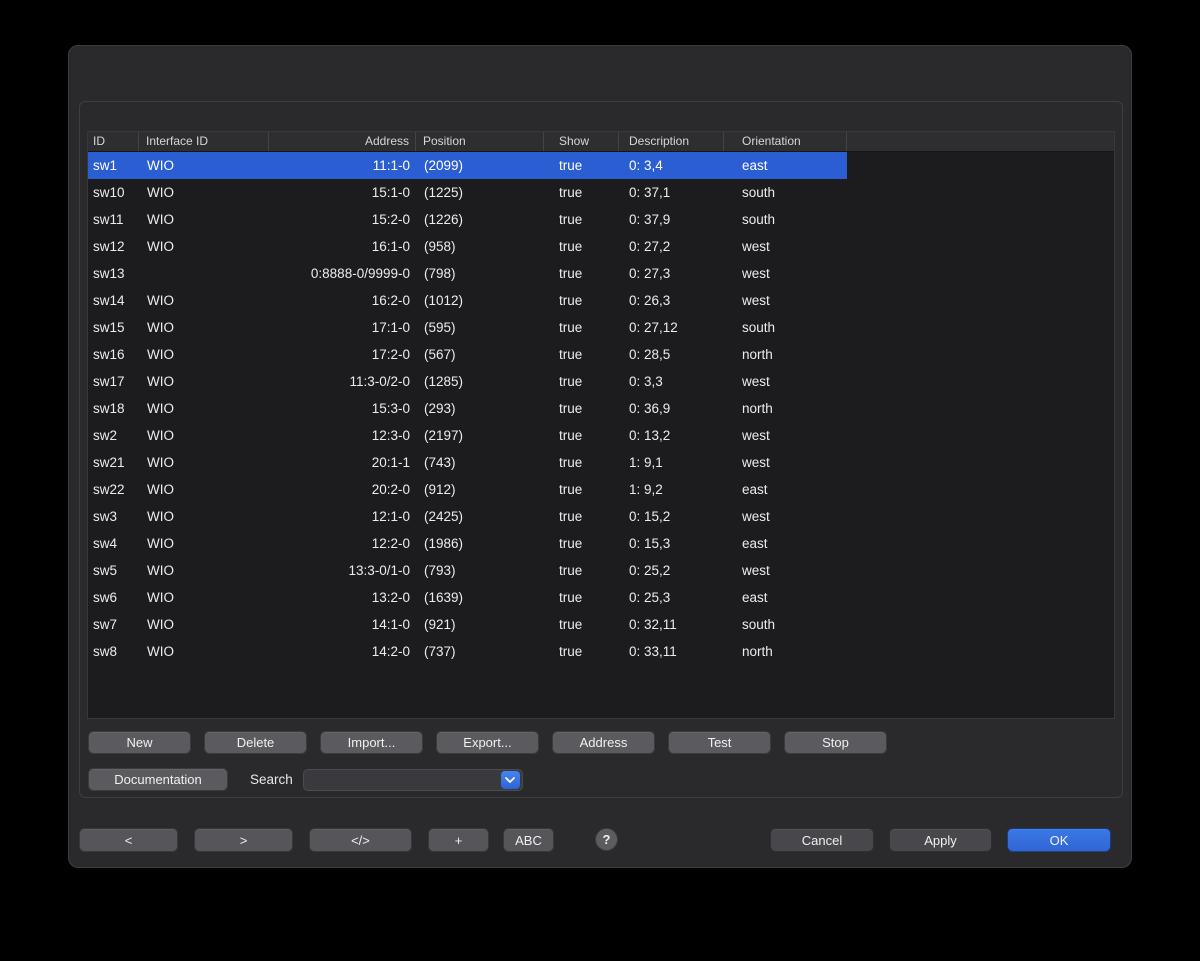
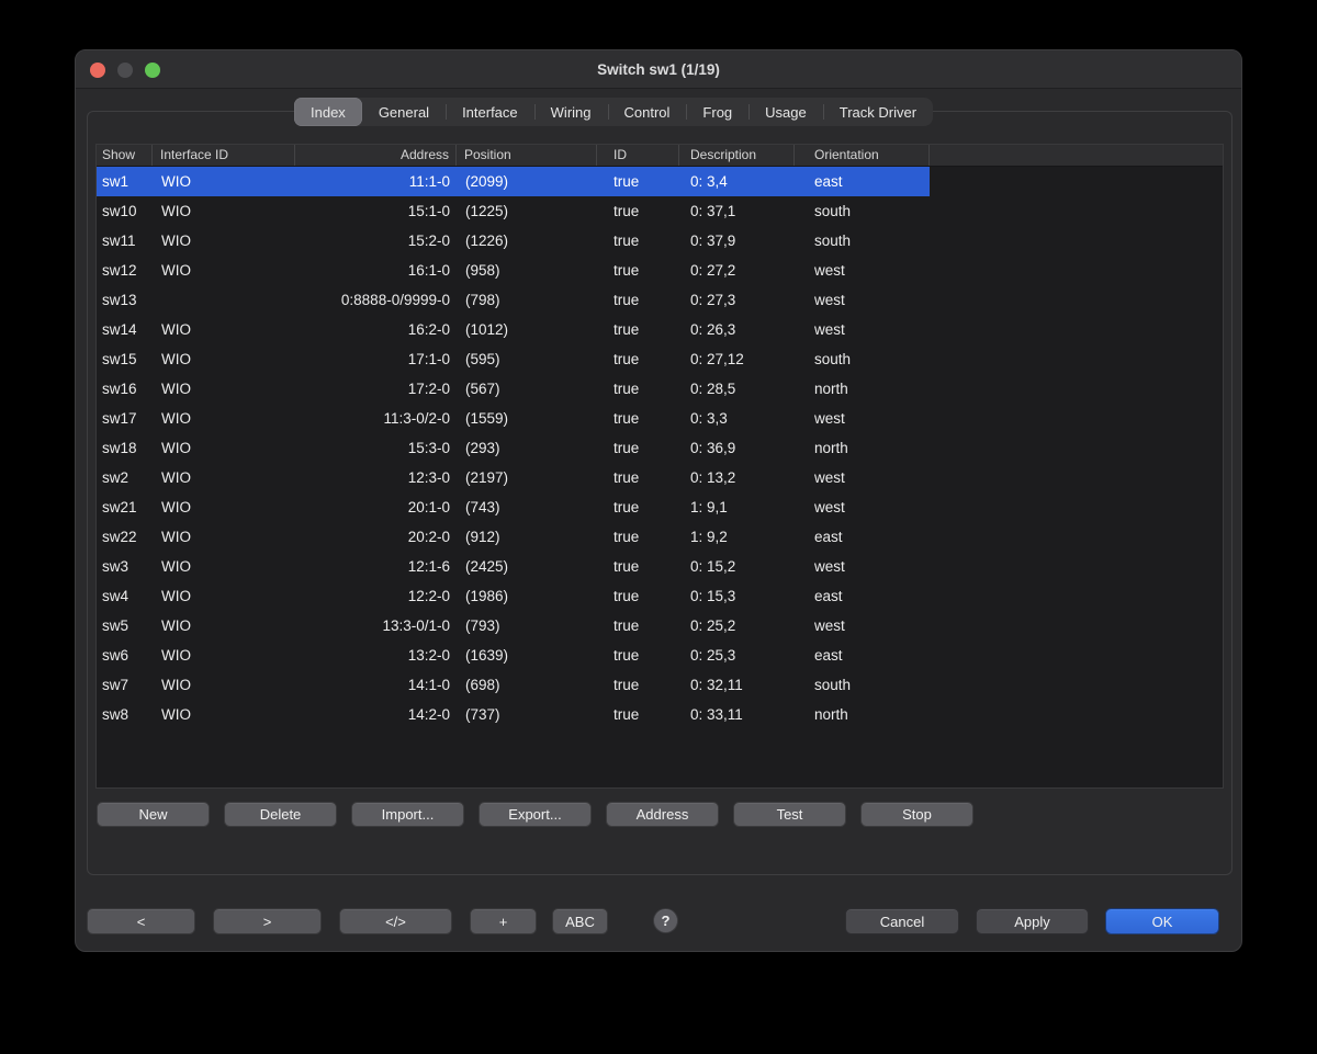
+ Switch sw1 (1/19)
+ Index
+ General
+ Interface
+ Wiring
+ Control
+ Frog
+ Usage
+ Track Driver
- ID
+ Show
  Interface ID
  Address
  Position
- Show
+ ID
  Description
  Orientation
  sw1
  WIO
  11:1-0
  (2099)
  true
  0: 3,4
  east
  sw10
  WIO
  15:1-0
  (1225)
  true
  0: 37,1
  south
  sw11
  WIO
  15:2-0
  (1226)
  true
  0: 37,9
  south
  sw12
  WIO
  16:1-0
  (958)
  true
  0: 27,2
  west
  sw13
  0:8888-0/9999-0
  (798)
  true
  0: 27,3
  west
  sw14
  WIO
  16:2-0
  (1012)
  true
  0: 26,3
  west
  sw15
  WIO
  17:1-0
  (595)
  true
  0: 27,12
  south
  sw16
  WIO
  17:2-0
  (567)
  true
  0: 28,5
  north
  sw17
  WIO
  11:3-0/2-0
- (1285)
+ (1559)
  true
  0: 3,3
  west
  sw18
  WIO
  15:3-0
  (293)
  true
  0: 36,9
  north
  sw2
  WIO
  12:3-0
  (2197)
  true
  0: 13,2
  west
  sw21
  WIO
- 20:1-1
+ 20:1-0
  (743)
  true
  1: 9,1
  west
  sw22
  WIO
  20:2-0
  (912)
  true
  1: 9,2
  east
  sw3
  WIO
- 12:1-0
+ 12:1-6
  (2425)
  true
  0: 15,2
  west
  sw4
  WIO
  12:2-0
  (1986)
  true
  0: 15,3
  east
  sw5
  WIO
  13:3-0/1-0
  (793)
  true
  0: 25,2
  west
  sw6
  WIO
  13:2-0
  (1639)
  true
  0: 25,3
  east
  sw7
  WIO
  14:1-0
- (921)
+ (698)
  true
  0: 32,11
  south
  sw8
  WIO
  14:2-0
  (737)
  true
  0: 33,11
  north
  New
  Delete
  Import...
  Export...
  Address
  Test
  Stop
- Documentation
- Search
  <
  >
  </>
  +
  ABC
  ?
  Cancel
  Apply
  OK
